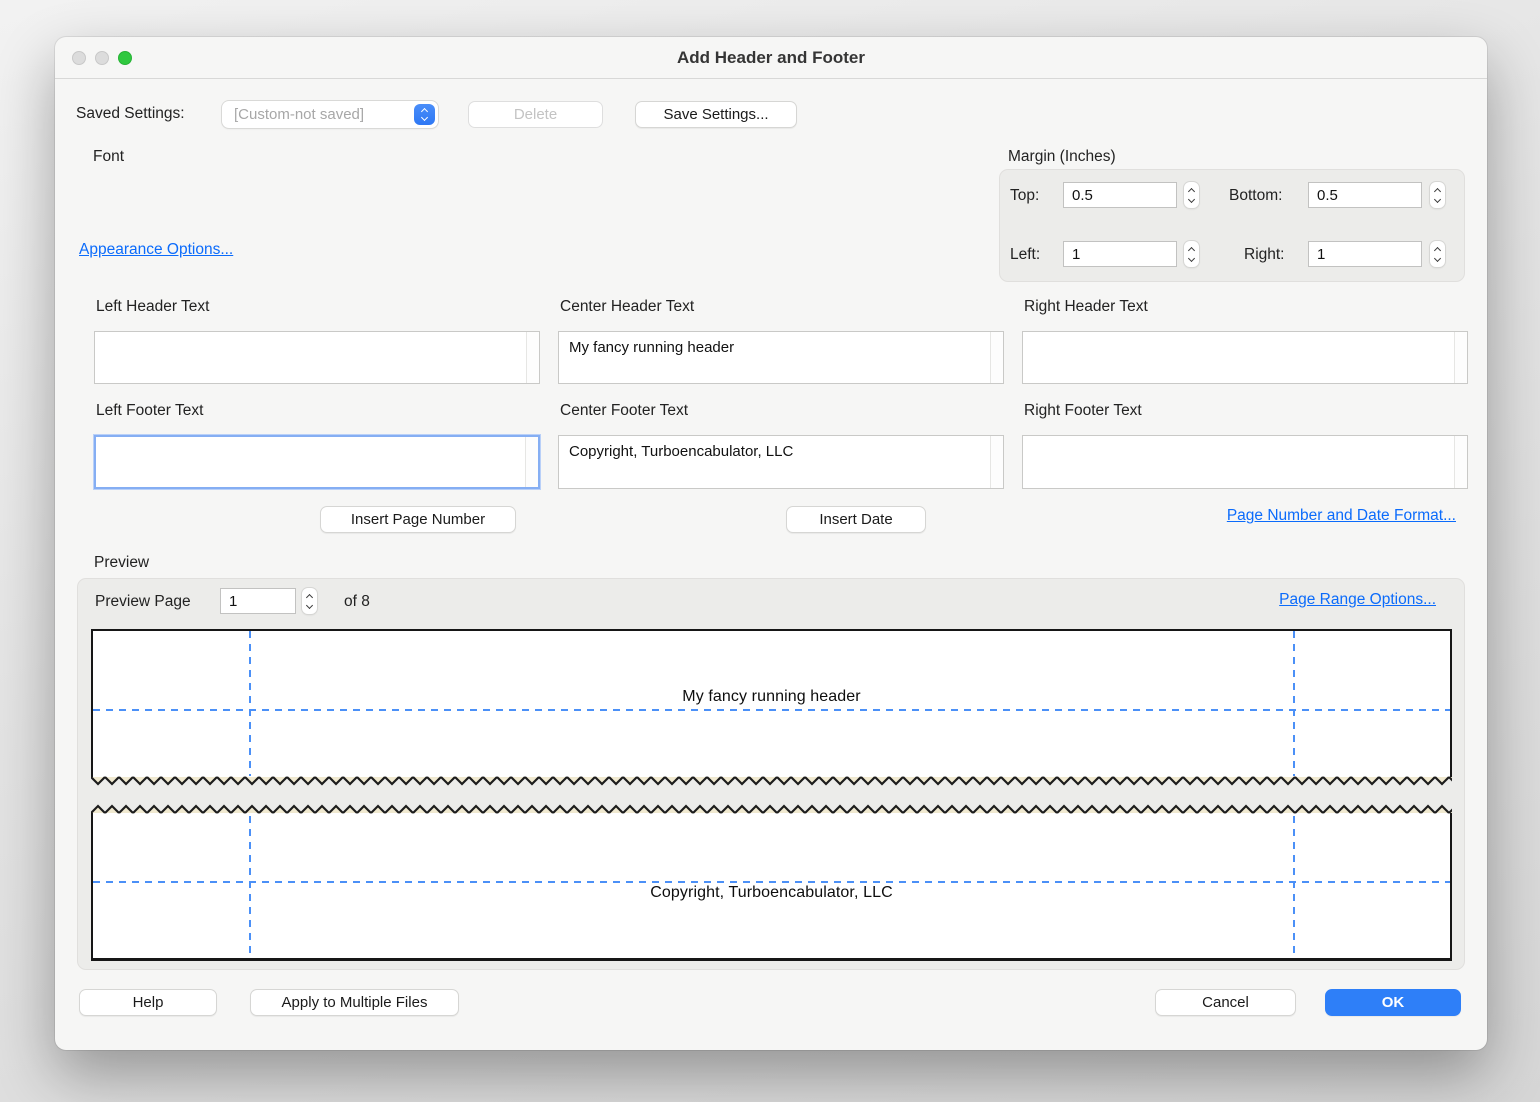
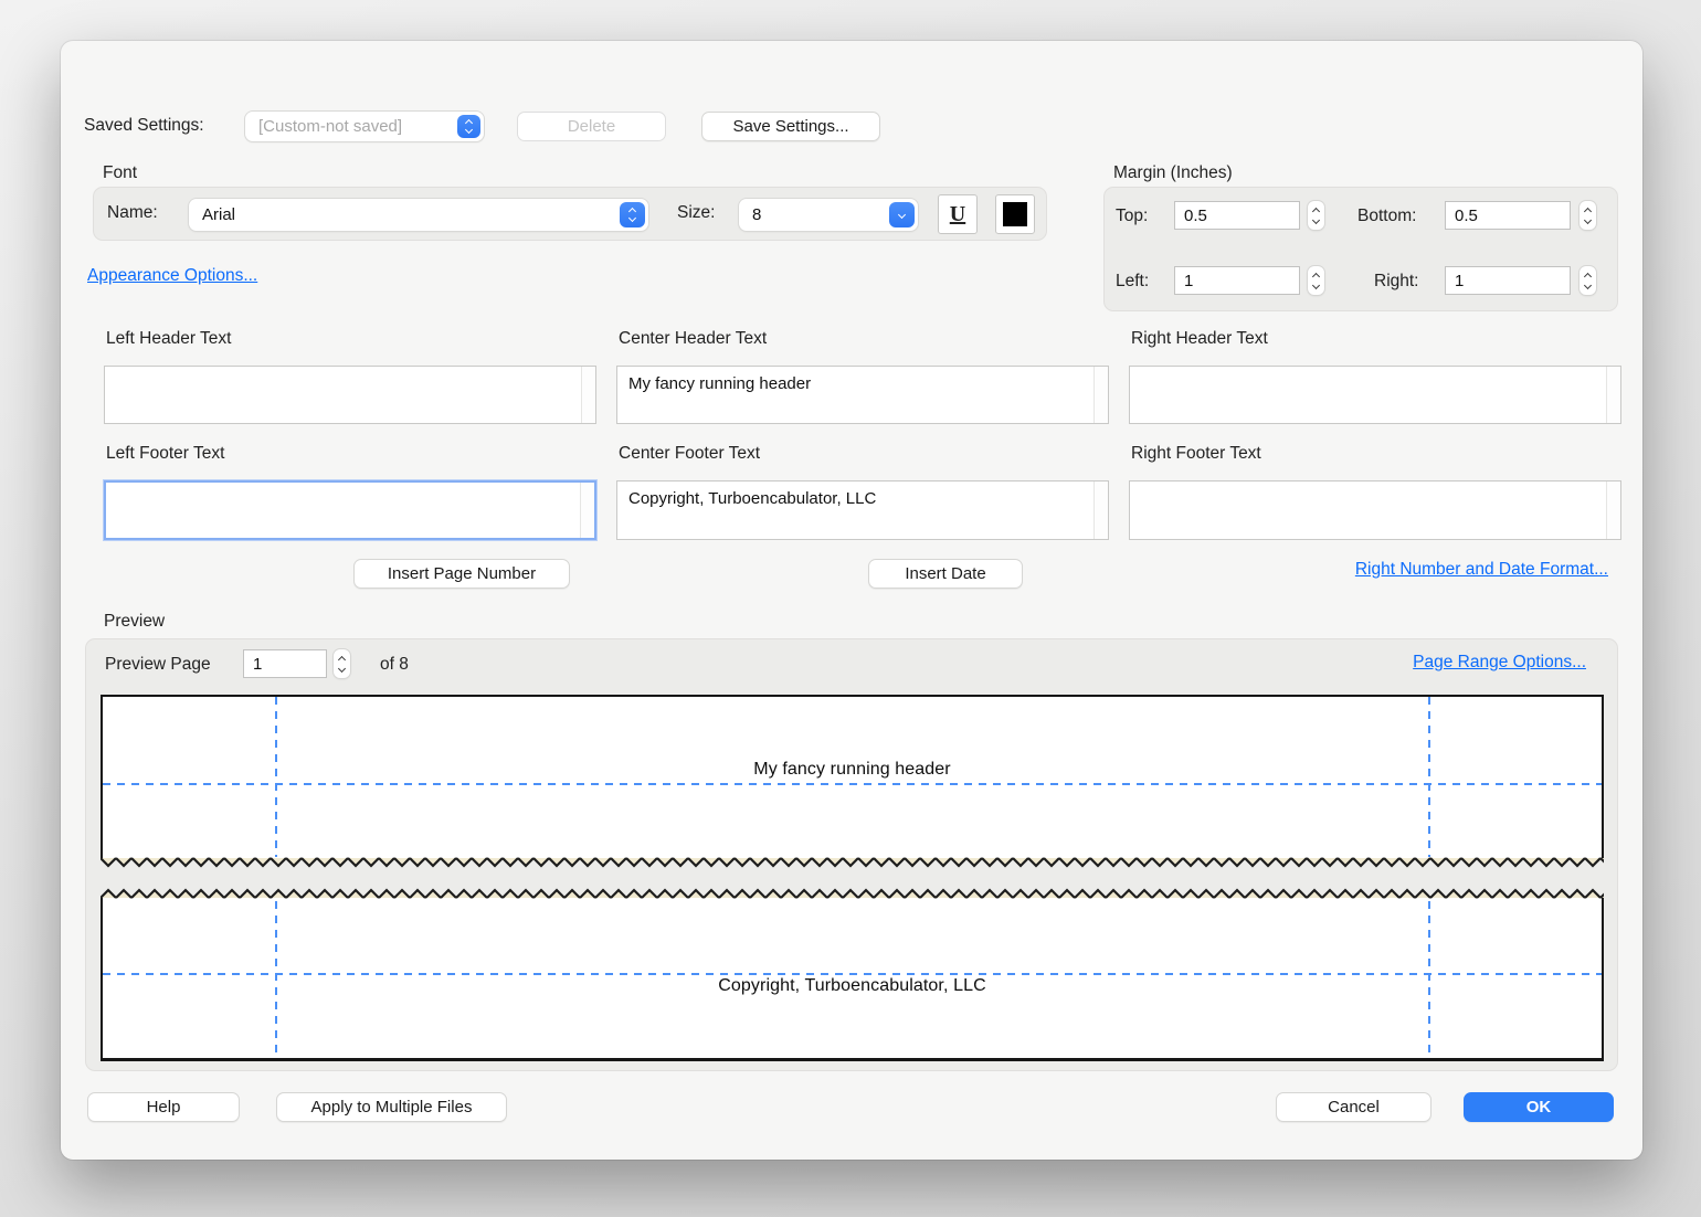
- Add Header and Footer
  Saved Settings:
  [Custom-not saved]
  Delete
  Save Settings...
  Font
+ Name:
+ Arial
+ Size:
+ 8
+ U
  Appearance Options...
  Margin (Inches)
  Top:
  0.5
  Bottom:
  0.5
  Left:
  1
  Right:
  1
  Left Header Text
  Center Header Text
  Right Header Text
  My fancy running header
  Left Footer Text
  Center Footer Text
  Right Footer Text
  Copyright, Turboencabulator, LLC
  Insert Page Number
  Insert Date
- Page Number and Date Format...
+ Right Number and Date Format...
  Preview
  Preview Page
  1
  of 8
  Page Range Options...
  My fancy running header
  Copyright, Turboencabulator, LLC
  Help
  Apply to Multiple Files
  Cancel
  OK
